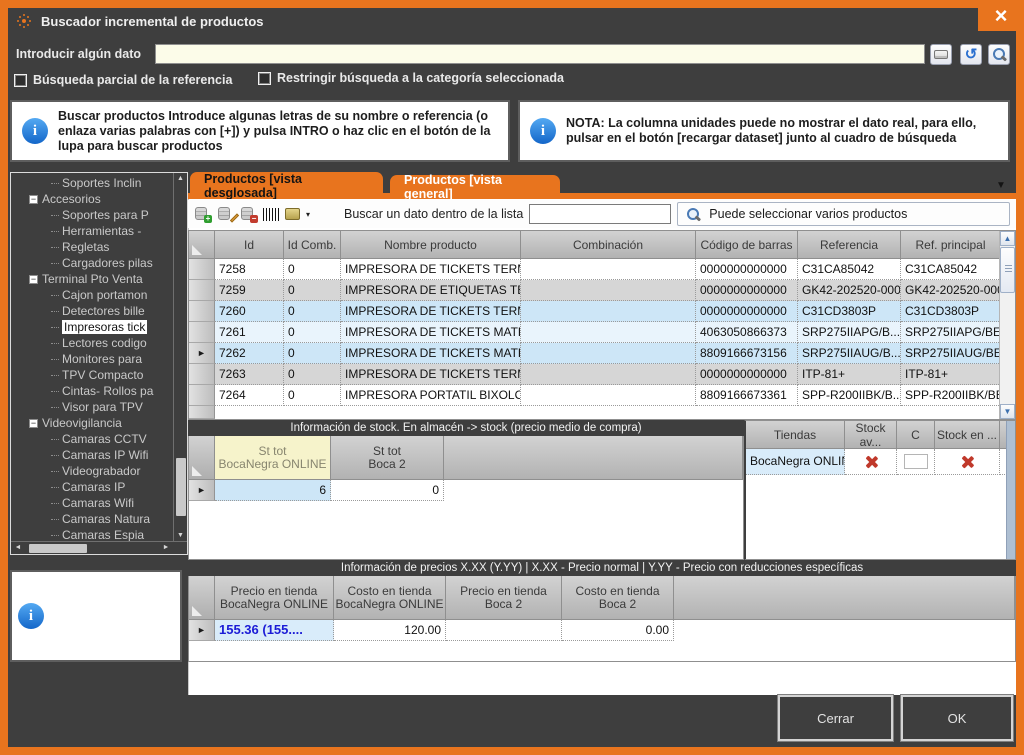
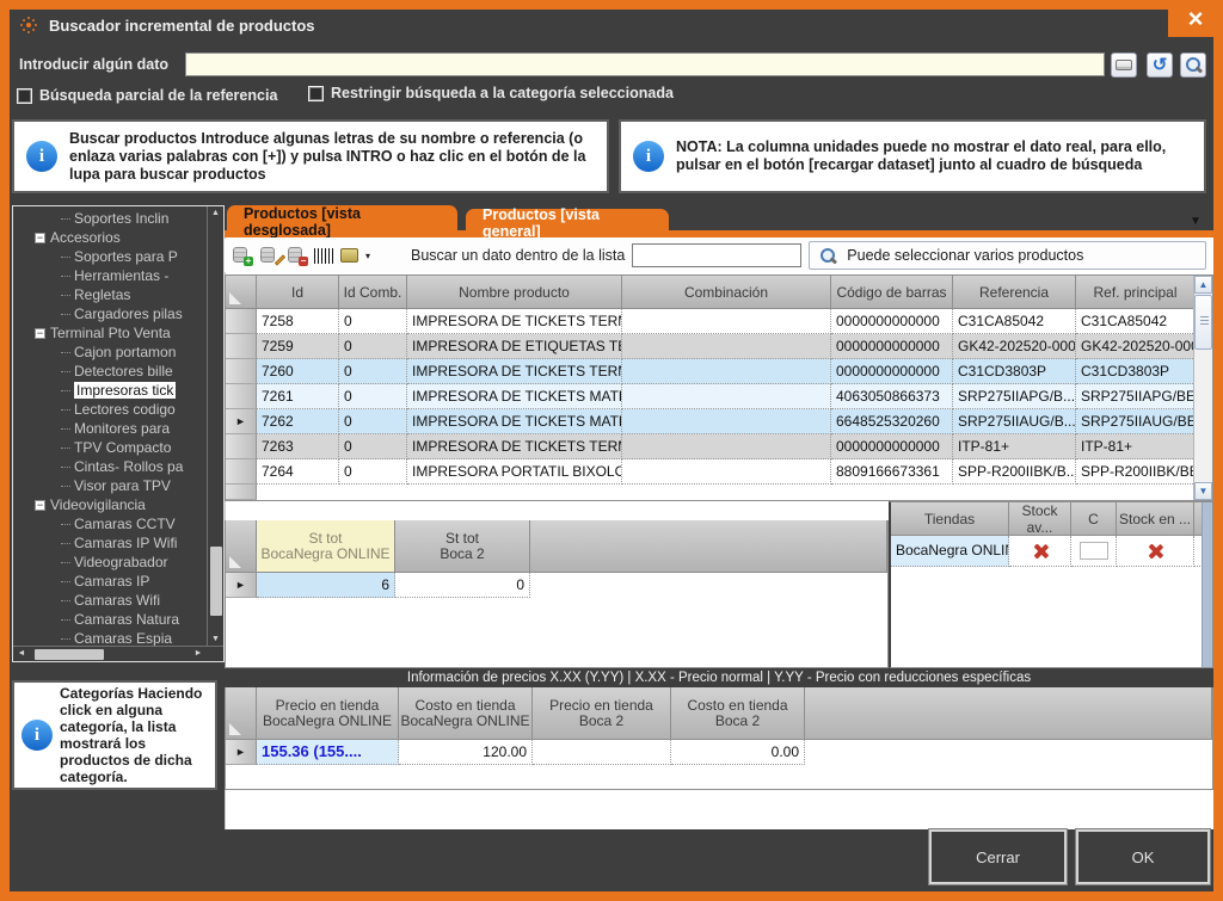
  Buscador incremental de productos
  Introducir algún dato
  ↺
  Búsqueda parcial de la referencia
  Restringir búsqueda a la categoría seleccionada
  i
  Buscar productos Introduce algunas letras de su nombre o referencia (o enlaza varias palabras con [+]) y pulsa INTRO o haz clic en el botón de la lupa para buscar productos
  i
  NOTA: La columna unidades puede no mostrar el dato real, para ello, pulsar en el botón [recargar dataset] junto al cuadro de búsqueda
  Soportes Inclin
  −
  Accesorios
  Soportes para P
  Herramientas -
  Regletas
  Cargadores pilas
  −
  Terminal Pto Venta
  Cajon portamon
  Detectores bille
  Impresoras tick
  Lectores codigo
  Monitores para
  TPV Compacto
  Cintas- Rollos pa
  Visor para TPV
  −
  Videovigilancia
  Camaras CCTV
  Camaras IP Wifi
  Videograbador
  Camaras IP
  Camaras Wifi
  Camaras Natura
  Camaras Espia
  i
+ Categorías Haciendo click en alguna categoría, la lista mostrará los productos de dicha categoría.
  Productos [vista desglosada]
  Productos [vista general]
  ▼
  +
  −
  ▾
  Buscar un dato dentro de la lista
  Puede seleccionar varios productos
  Id
  Id Comb.
  Nombre producto
  Combinación
  Código de barras
  Referencia
  Ref. principal
  7258
  0
  IMPRESORA DE TICKETS TER
  0000000000000
  C31CA85042
  C31CA85042
  7259
  0
  IMPRESORA DE ETIQUETAS T
  0000000000000
  GK42-202520-000
  GK42-202520-00
  7260
  0
  IMPRESORA DE TICKETS TER
  0000000000000
  C31CD3803P
  C31CD3803P
  7261
  0
  IMPRESORA DE TICKETS MAT
  4063050866373
  SRP275IIAPG/B...
  SRP275IIAPG/BE
  ►
  7262
  0
  IMPRESORA DE TICKETS MAT
- 8809166673156
+ 6648525320260
  SRP275IIAUG/B...
  SRP275IIAUG/BE
  7263
  0
  IMPRESORA DE TICKETS TER
  0000000000000
  ITP-81+
  ITP-81+
  7264
  0
  IMPRESORA PORTATIL BIXOLO
  8809166673361
  SPP-R200IIBK/B..
  SPP-R200IIBK/B
  ▲
  ▼
- Información de stock. En almacén -> stock (precio medio de compra)
  St tot
  BocaNegra ONLINE
  St tot
  Boca 2
  ►
  6
  0
  Tiendas
  Stock av...
  C
  Stock en ...
  BocaNegra ONLI
  Información de precios X.XX (Y.YY) | X.XX - Precio normal | Y.YY - Precio con reducciones específicas
  Precio en tienda
  BocaNegra ONLINE
  Costo en tienda
  BocaNegra ONLINE
  Precio en tienda
  Boca 2
  Costo en tienda
  Boca 2
  ►
  155.36 (155....
  120.00
  0.00
  Cerrar
  OK
  ×
